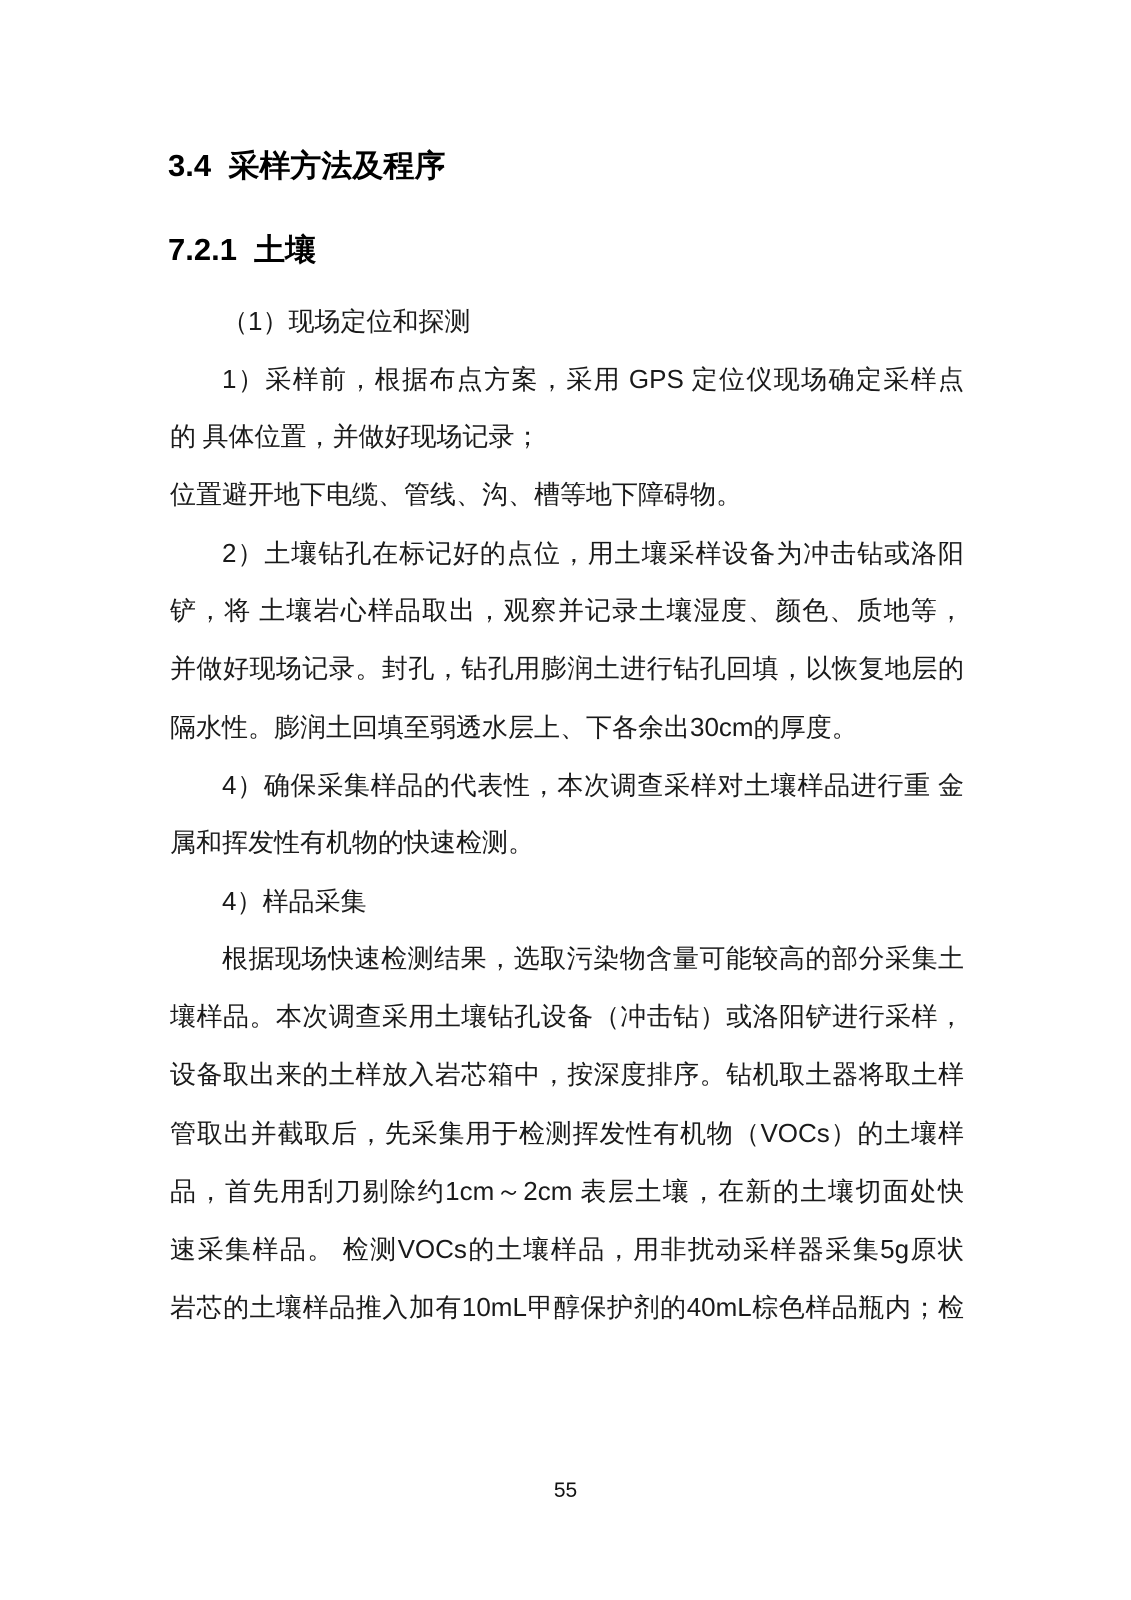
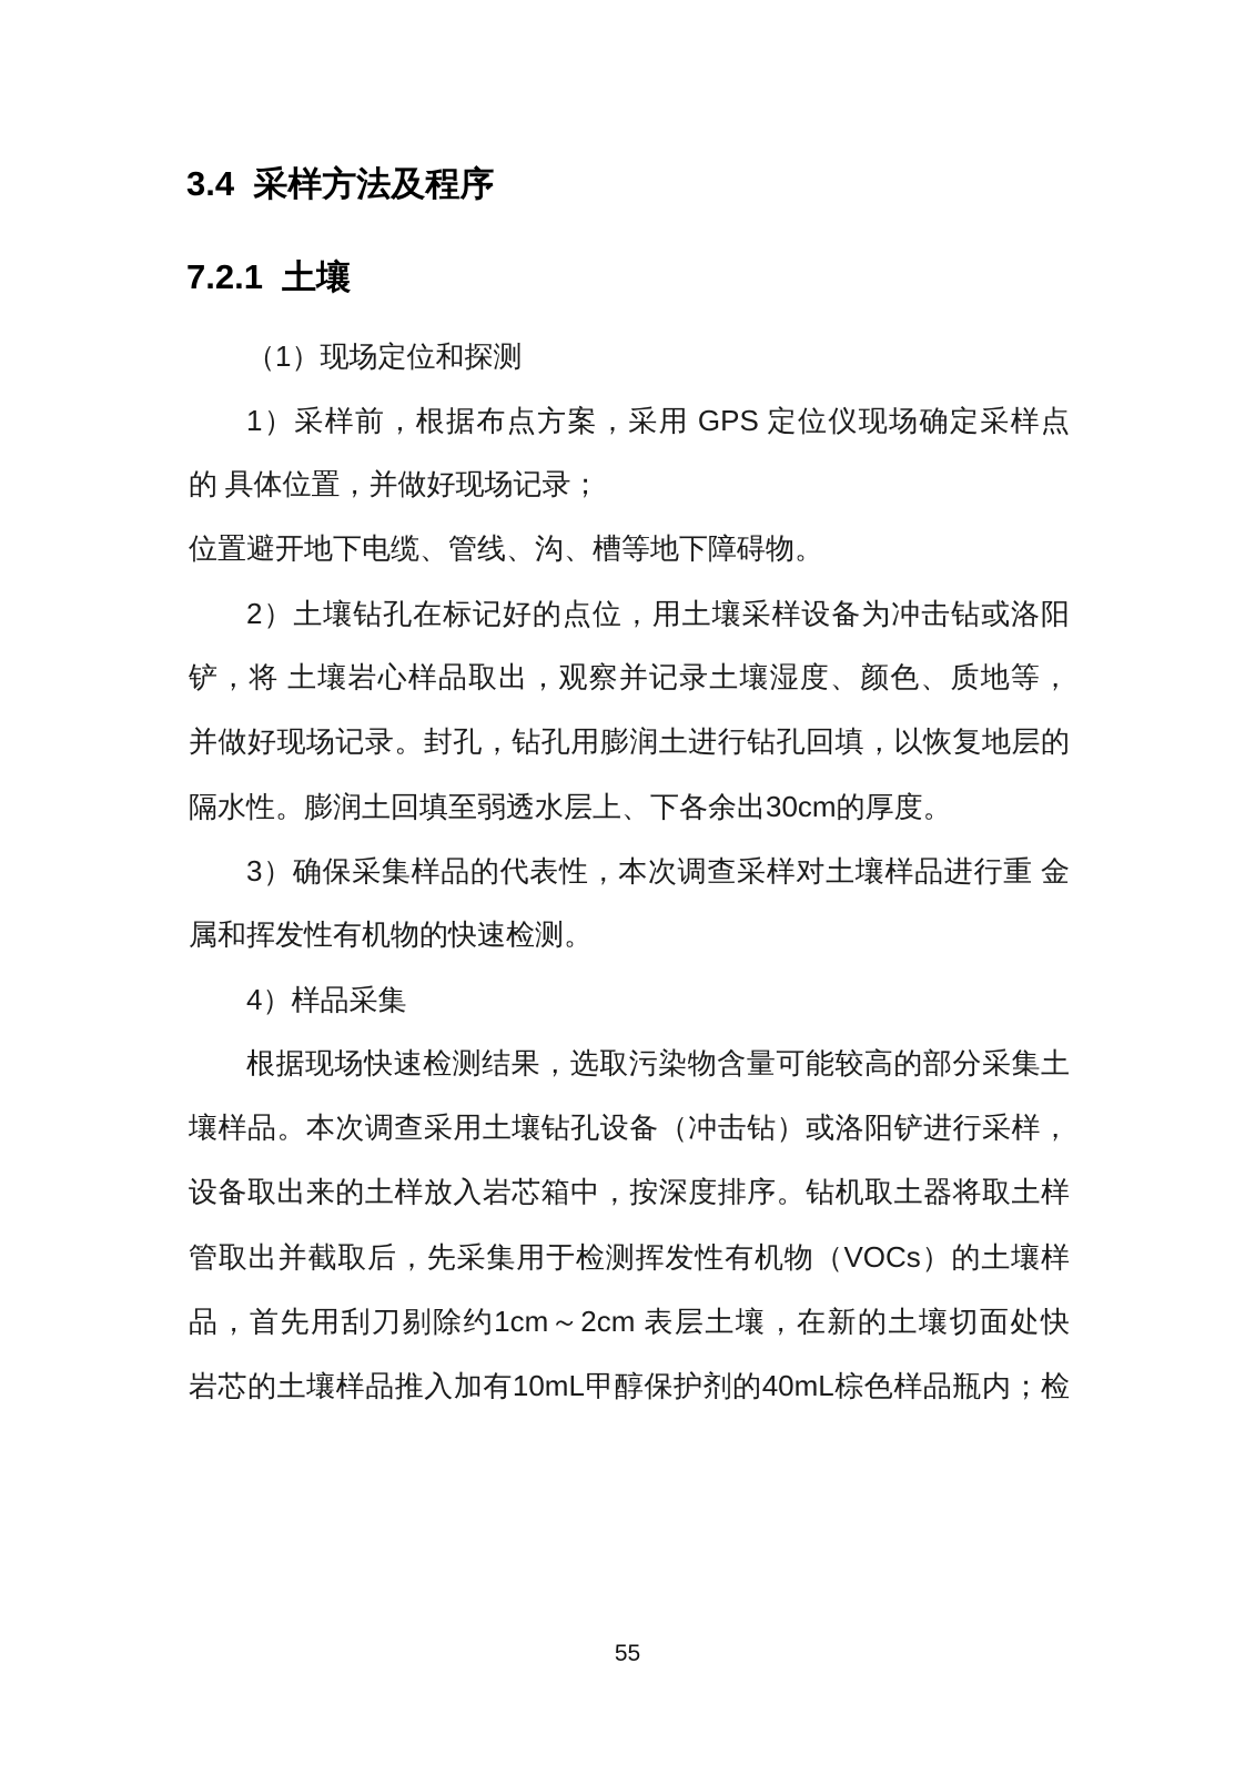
  3.4 采样方法及程序
  7.2.1 土壤
  （1）现场定位和探测
  1）采样前，根据布点方案，采用 GPS 定位仪现场确定采样点
  的 具体位置，并做好现场记录；
  位置避开地下电缆、管线、沟、槽等地下障碍物。
  2）土壤钻孔在标记好的点位，用土壤采样设备为冲击钻或洛阳
  铲，将 土壤岩心样品取出，观察并记录土壤湿度、颜色、质地等，
  并做好现场记录。封孔，钻孔用膨润土进行钻孔回填，以恢复地层的
  隔水性。膨润土回填至弱透水层上、下各余出30cm的厚度。
- 4）确保采集样品的代表性，本次调查采样对土壤样品进行重 金
+ 3）确保采集样品的代表性，本次调查采样对土壤样品进行重 金
  属和挥发性有机物的快速检测。
  4）样品采集
  根据现场快速检测结果，选取污染物含量可能较高的部分采集土
  壤样品。本次调查采用土壤钻孔设备（冲击钻）或洛阳铲进行采样，
  设备取出来的土样放入岩芯箱中，按深度排序。钻机取土器将取土样
  管取出并截取后，先采集用于检测挥发性有机物（VOCs）的土壤样
  品，首先用刮刀剔除约1cm～2cm 表层土壤，在新的土壤切面处快
- 速采集样品。 检测VOCs的土壤样品，用非扰动采样器采集5g原状
  岩芯的土壤样品推入加有10mL甲醇保护剂的40mL棕色样品瓶内；检
  55
